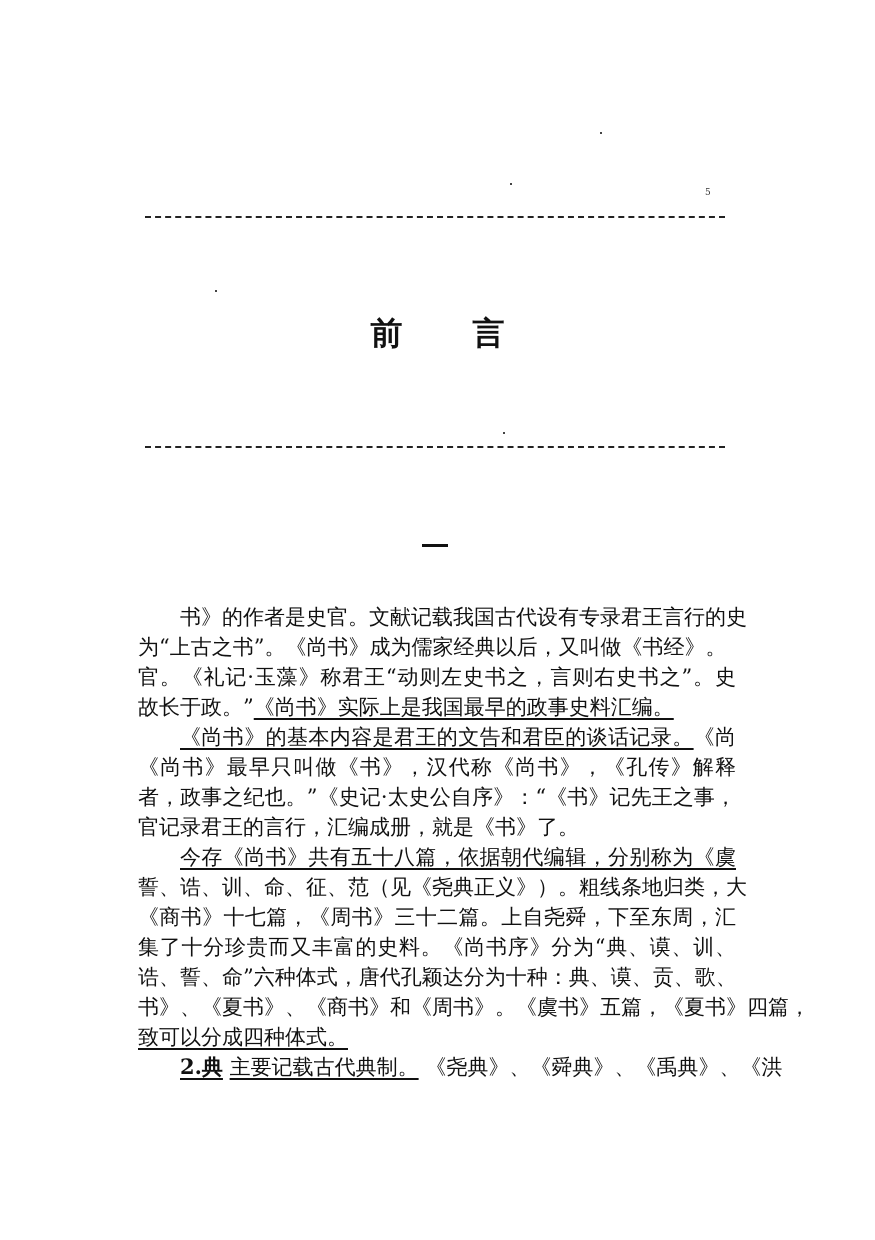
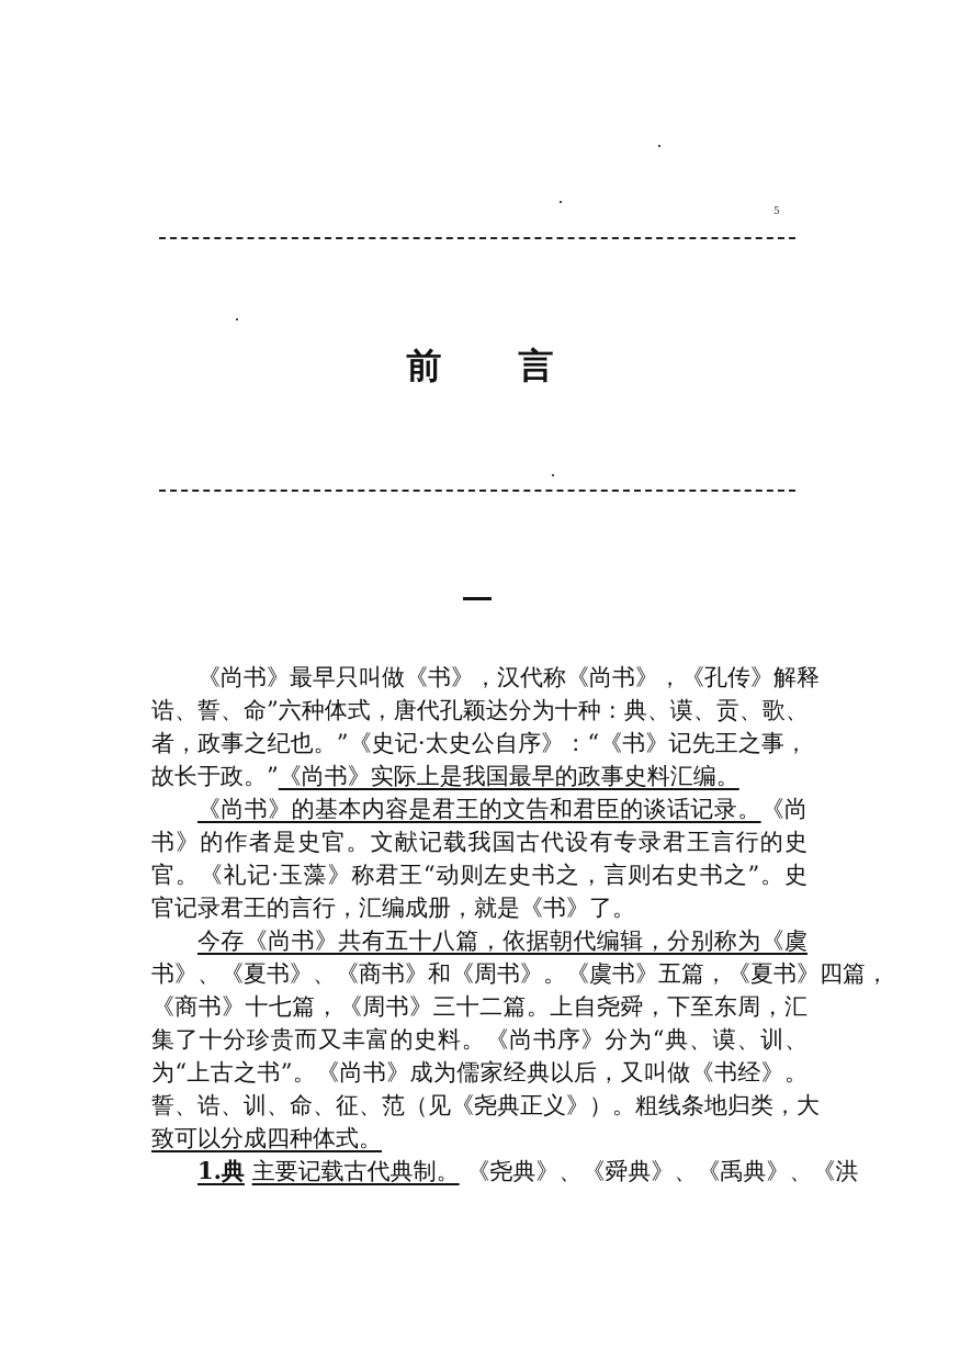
  5
  前言
- 书》的作者是史官。文献记载我国古代设有专录君王言行的史
+ 《尚书》最早只叫做《书》，汉代称《尚书》，《孔传》解释
- 为“上古之书”。《尚书》成为儒家经典以后，又叫做《书经》。
+ 诰、誓、命”六种体式，唐代孔颖达分为十种：典、谟、贡、歌、
- 官。《礼记·玉藻》称君王“动则左史书之，言则右史书之”。史
+ 者，政事之纪也。”《史记·太史公自序》：“《书》记先王之事，
  故长于政。”《尚书》实际上是我国最早的政事史料汇编。
  《尚书》的基本内容是君王的文告和君臣的谈话记录。《尚
- 《尚书》最早只叫做《书》，汉代称《尚书》，《孔传》解释
+ 书》的作者是史官。文献记载我国古代设有专录君王言行的史
- 者，政事之纪也。”《史记·太史公自序》：“《书》记先王之事，
+ 官。《礼记·玉藻》称君王“动则左史书之，言则右史书之”。史
  官记录君王的言行，汇编成册，就是《书》了。
  今存《尚书》共有五十八篇，依据朝代编辑，分别称为《虞
- 誓、诰、训、命、征、范（见《尧典正义》）。粗线条地归类，大
+ 书》、《夏书》、《商书》和《周书》。《虞书》五篇，《夏书》四篇，
  《商书》十七篇，《周书》三十二篇。上自尧舜，下至东周，汇
  集了十分珍贵而又丰富的史料。《尚书序》分为“典、谟、训、
- 诰、誓、命”六种体式，唐代孔颖达分为十种：典、谟、贡、歌、
+ 为“上古之书”。《尚书》成为儒家经典以后，又叫做《书经》。
- 书》、《夏书》、《商书》和《周书》。《虞书》五篇，《夏书》四篇，
+ 誓、诰、训、命、征、范（见《尧典正义》）。粗线条地归类，大
  致可以分成四种体式。
- 2.典 主要记载古代典制。 《尧典》、《舜典》、《禹典》、《洪
+ 1.典 主要记载古代典制。 《尧典》、《舜典》、《禹典》、《洪
